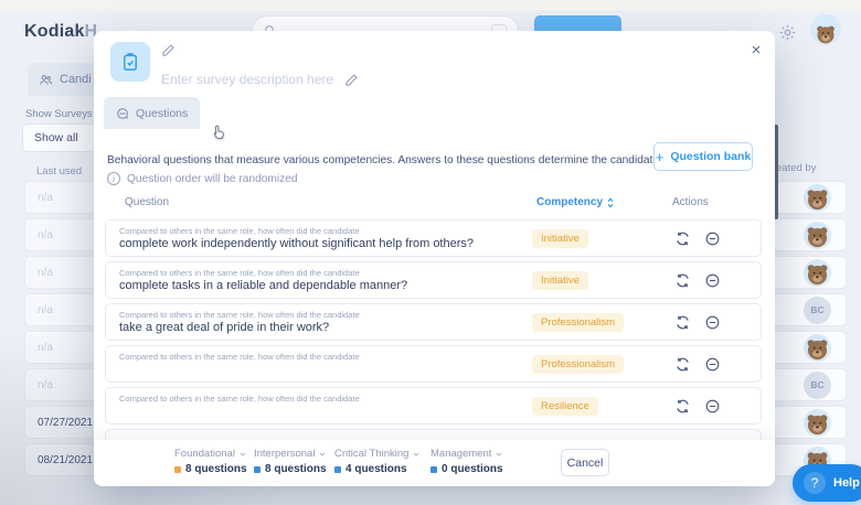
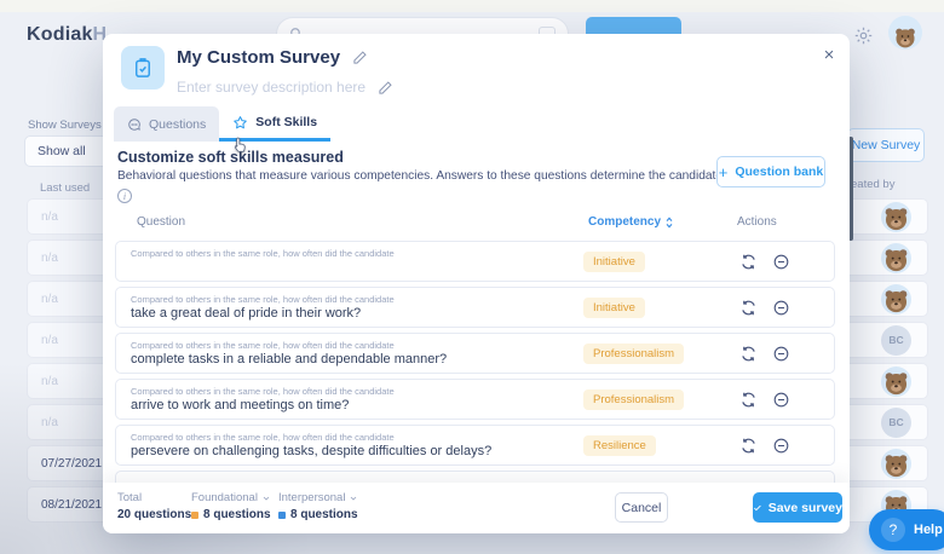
  KodiakH
- Candi
  Show Surveys
  Show all
  Last used
  n/a
  n/a
  n/a
  n/a
+ New Survey
  eated by
  BC
  BC
+ My Custom Survey
  Enter survey description here
  ×
  Questions
+ Soft Skills
+ Customize soft skills measured
  Behavioral questions that measure various competencies. Answers to these questions determine the candidat
  i
- Question order will be randomized
  +
  Question bank
  Question
  Competency
  Actions
  Compared to others in the same role, how often did the candidate
- complete work independently without significant help from others?
  Initiative
  Compared to others in the same role, how often did the candidate
- complete tasks in a reliable and dependable manner?
+ take a great deal of pride in their work?
  Initiative
  Compared to others in the same role, how often did the candidate
- take a great deal of pride in their work?
+ complete tasks in a reliable and dependable manner?
  Professionalism
  Compared to others in the same role, how often did the candidate
+ arrive to work and meetings on time?
  Professionalism
  Compared to others in the same role, how often did the candidate
+ persevere on challenging tasks, despite difficulties or delays?
  Resilience
+ Total
+ 20 questions
  Foundational
  8 questions
  Interpersonal
  8 questions
- Critical Thinking
- 4 questions
- Management
- 0 questions
  Cancel
+ Save survey
  ?
  Help
